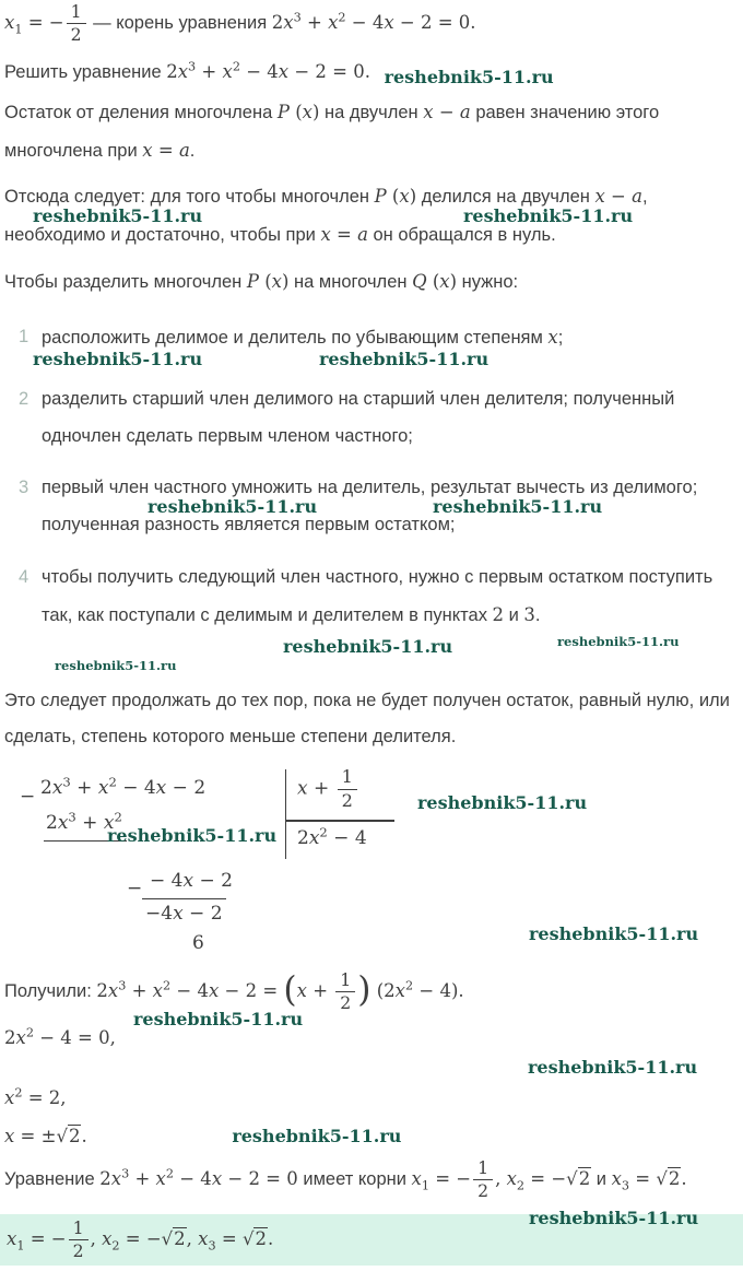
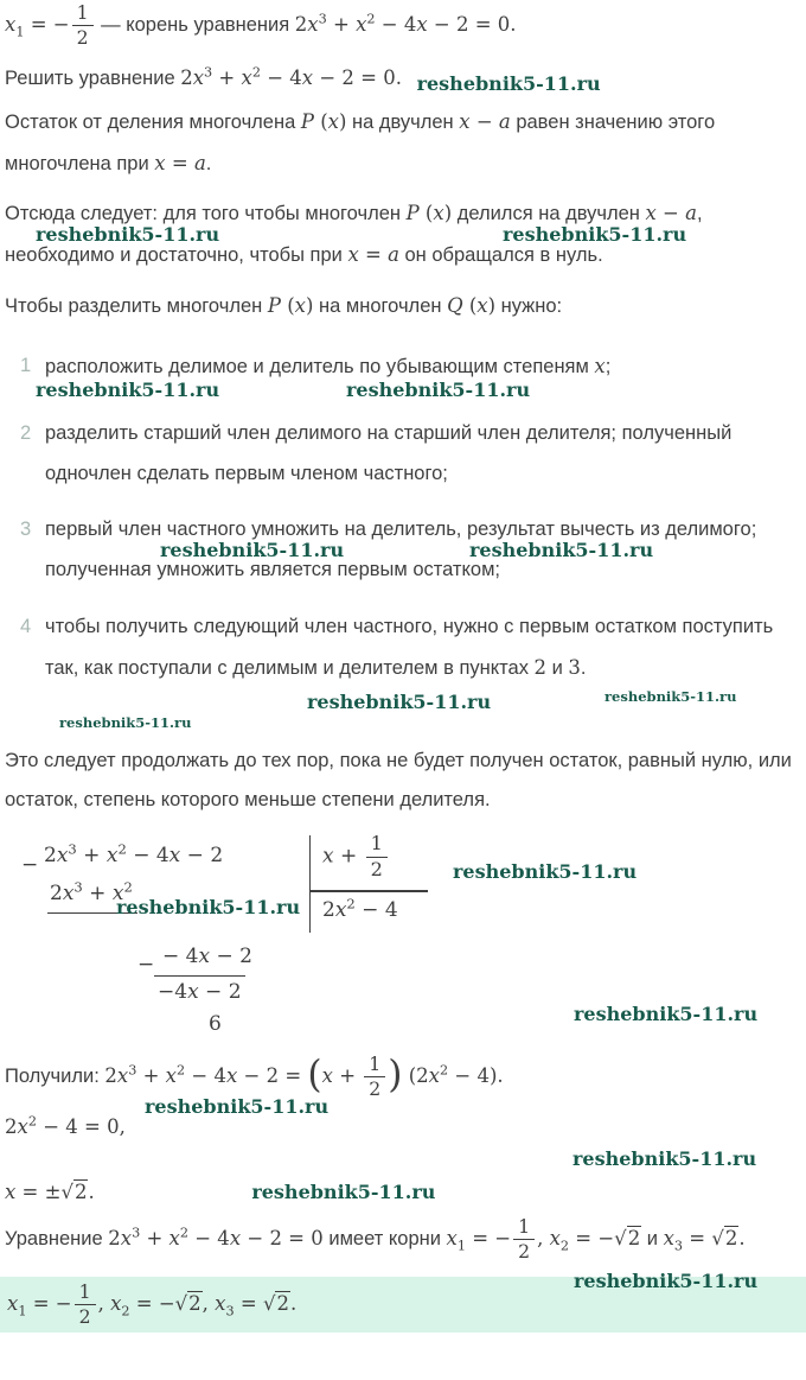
  x1 = −
  1
  2
  — корень уравнения 2x3 + x2 − 4x − 2 = 0.
  Решить уравнение 2x3 + x2 − 4x − 2 = 0. reshebnik5-11.ru
  Остаток от деления многочлена P (x) на двучлен x − a равен значению этого многочлена при x = a.
  Отсюда следует: для того чтобы многочлен P (x) делился на двучлен x − a,
  reshebnik5-11.ru
  reshebnik5-11.ru
  необходимо и достаточно, чтобы при x = a он обращался в нуль.
  Чтобы разделить многочлен P (x) на многочлен Q (x) нужно:
  1
  расположить делимое и делитель по убывающим степеням x;
  reshebnik5-11.ru
  reshebnik5-11.ru
  2
  разделить старший член делимого на старший член делителя; полученный одночлен сделать первым членом частного;
  3
- первый член частного умножить на делитель, результат вычесть из делимого; полученная разность является первым остатком;
+ первый член частного умножить на делитель, результат вычесть из делимого; полученная умножить является первым остатком;
  reshebnik5-11.ru
  reshebnik5-11.ru
  4
  чтобы получить следующий член частного, нужно с первым остатком поступить так, как поступали с делимым и делителем в пунктах 2 и 3.
  reshebnik5-11.ru
  reshebnik5-11.ru
  reshebnik5-11.ru
- Это следует продолжать до тех пор, пока не будет получен остаток, равный нулю, или сделать, степень которого меньше степени делителя.
+ Это следует продолжать до тех пор, пока не будет получен остаток, равный нулю, или остаток, степень которого меньше степени делителя.
  −
  2x3 + x2 − 4x − 2
  2x3 + x2
  x +
  1
  2
  2x2 − 4
  reshebnik5-11.ru
  reshebnik5-11.ru
  −
  − 4x − 2
  −4x − 2
  6
  reshebnik5-11.ru
  Получили: 2x3 + x2 − 4x − 2 = (x +
  1
  2
  ) (2x2 − 4).
  reshebnik5-11.ru
  2x2 − 4 = 0,
  reshebnik5-11.ru
- x2 = 2,
  x = ±√2. reshebnik5-11.ru
  Уравнение 2x3 + x2 − 4x − 2 = 0 имеет корни x1 = −
  1
  2
  , x2 = −√2 и x3 = √2.
  reshebnik5-11.ru
  x1 = −
  1
  2
  , x2 = −√2, x3 = √2.
